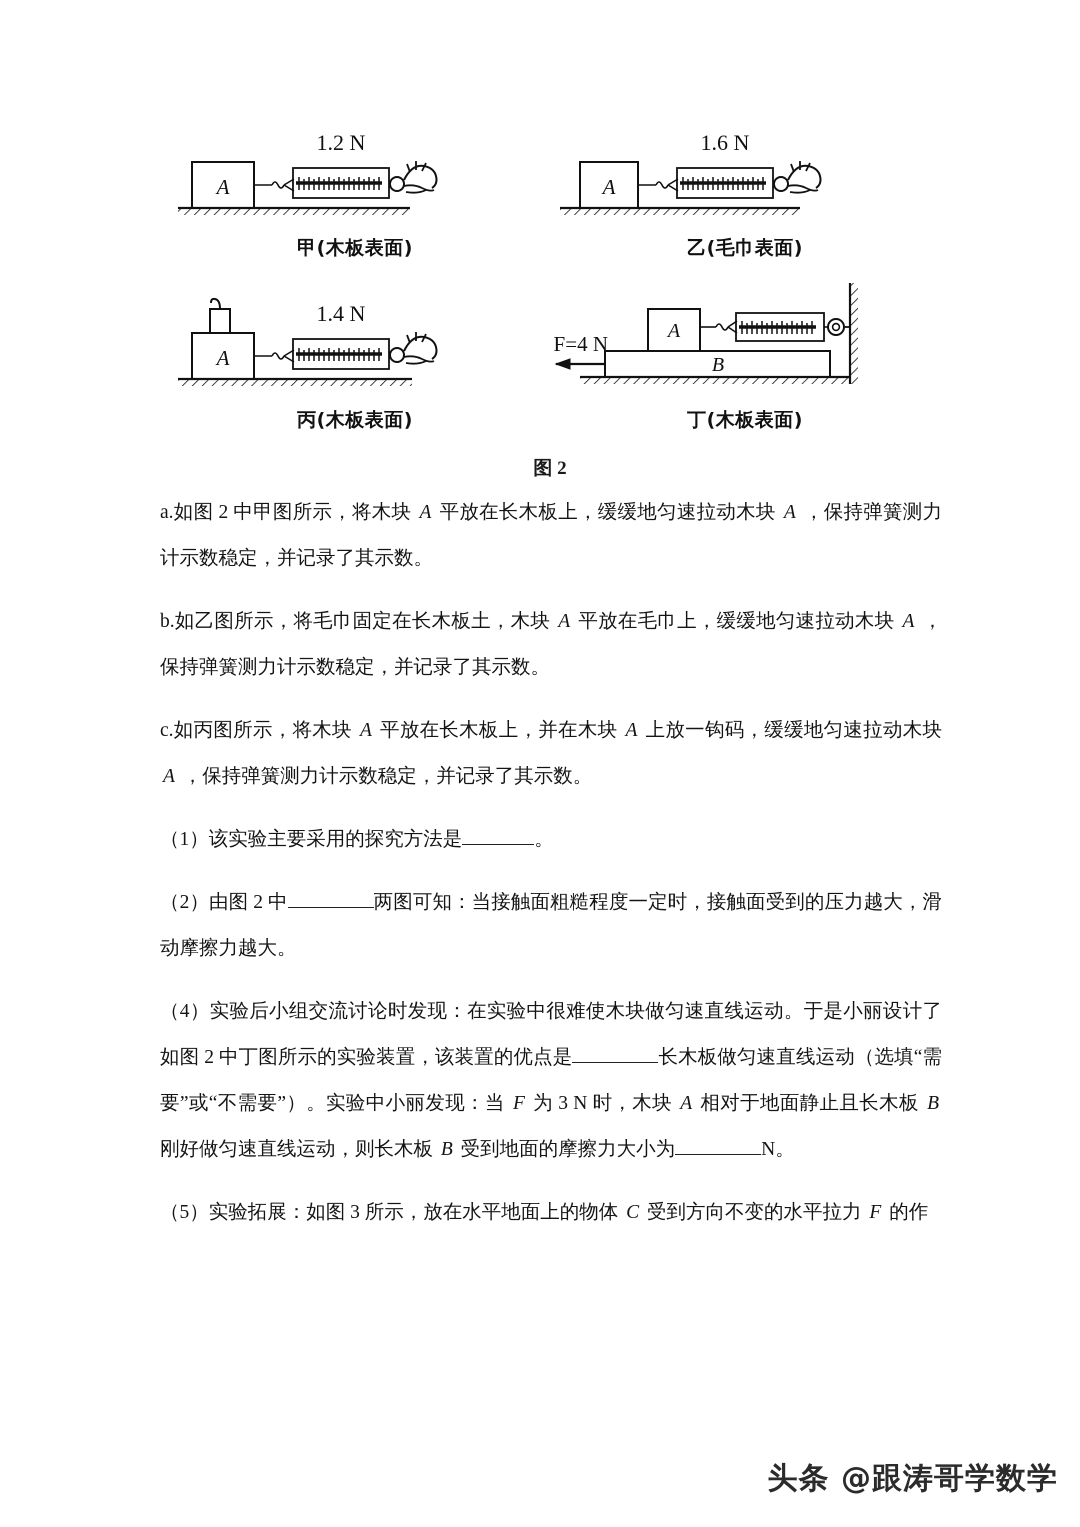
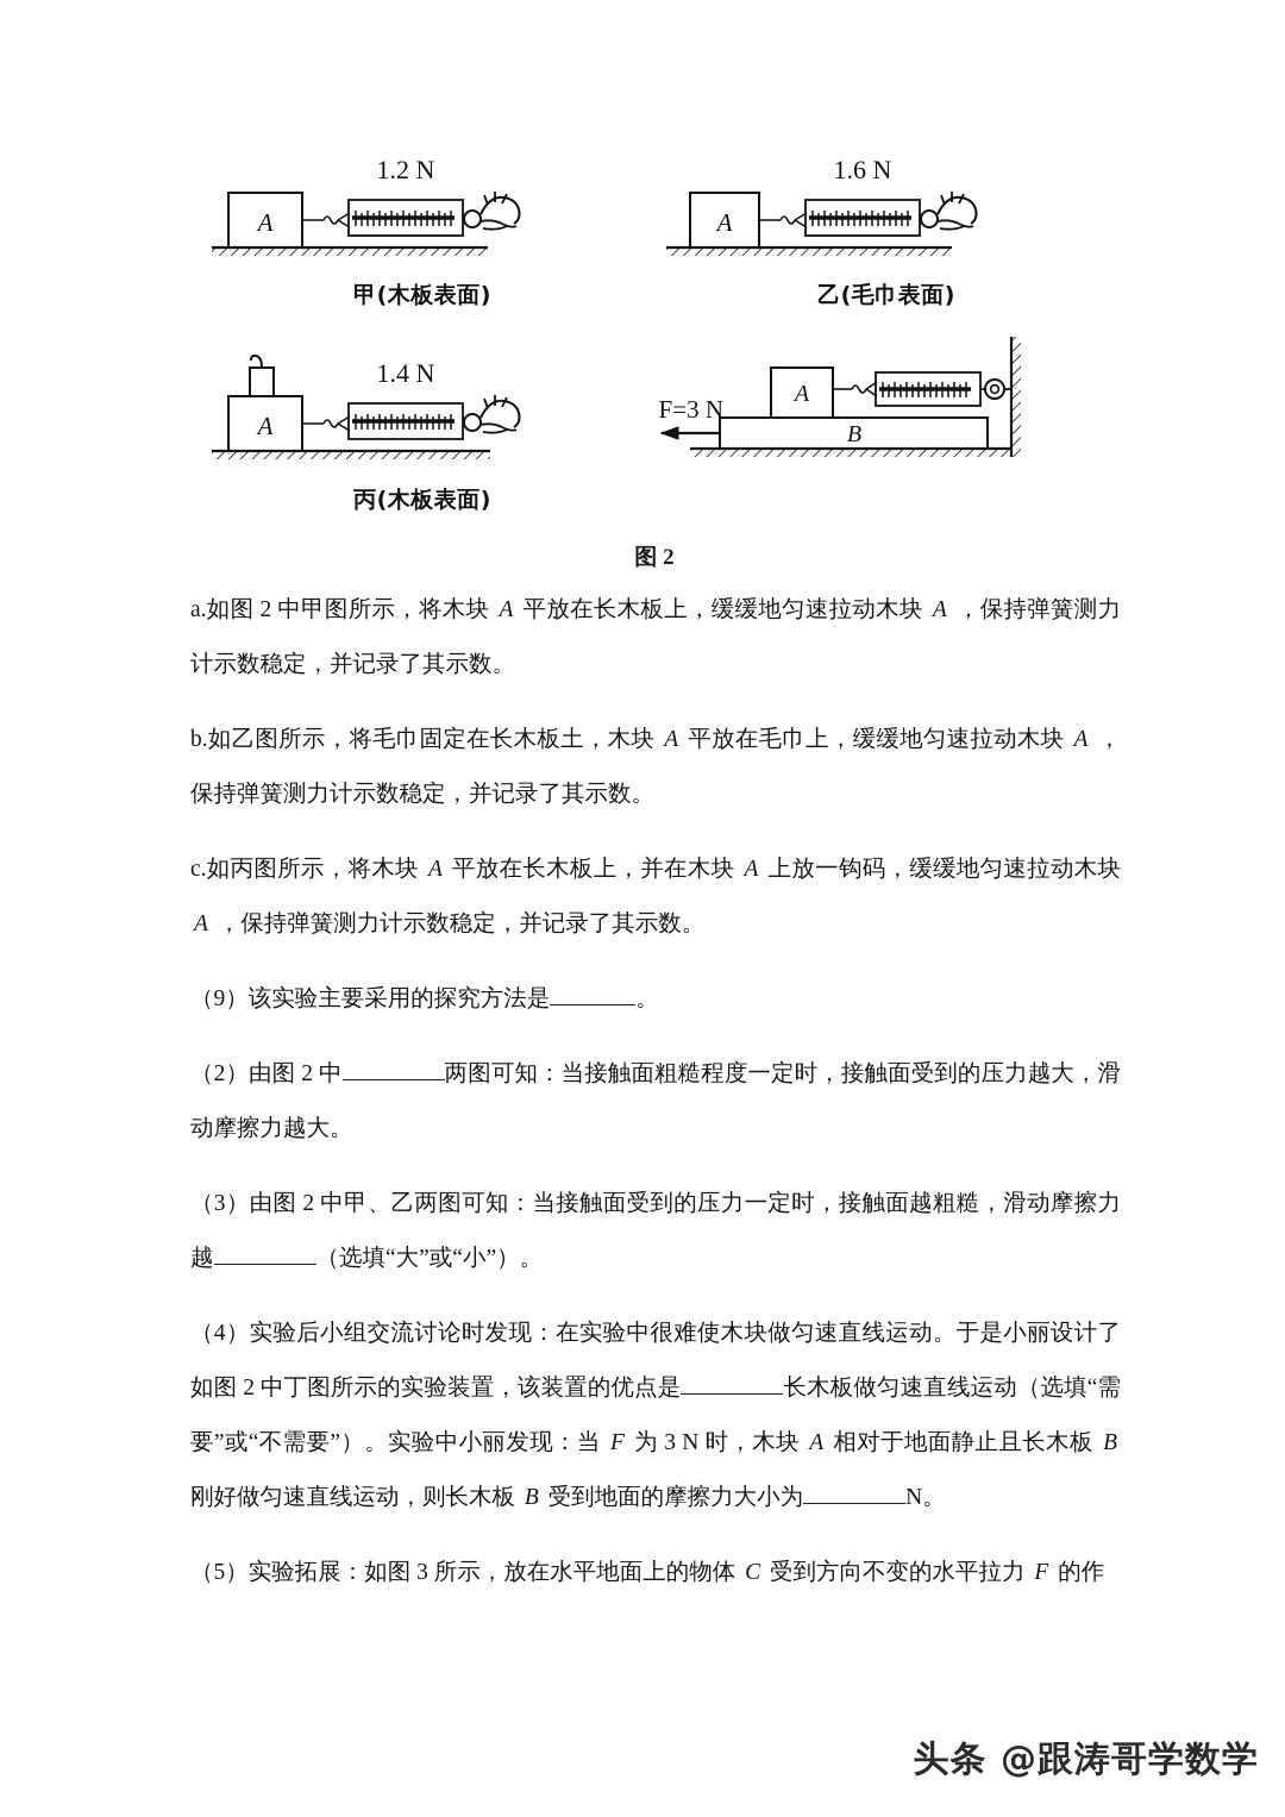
  A
  1.2 N
  甲(木板表面)
  A
  1.6 N
  乙(毛巾表面)
  A
  1.4 N
  丙(木板表面)
  B
  A
- F=4 N
+ F=3 N
- 丁(木板表面)
  图 2
  a.如图 2 中甲图所示，将木块 A 平放在长木板上，缓缓地匀速拉动木块 A ，保持弹簧测力计示数稳定，并记录了其示数。
  b.如乙图所示，将毛巾固定在长木板土，木块 A 平放在毛巾上，缓缓地匀速拉动木块 A ，保持弹簧测力计示数稳定，并记录了其示数。
  c.如丙图所示，将木块 A 平放在长木板上，并在木块 A 上放一钩码，缓缓地匀速拉动木块 A ，保持弹簧测力计示数稳定，并记录了其示数。
- （1）该实验主要采用的探究方法是 。
+ （9）该实验主要采用的探究方法是 。
  （2）由图 2 中 两图可知：当接触面粗糙程度一定时，接触面受到的压力越大，滑动摩擦力越大。
+ （3）由图 2 中甲、乙两图可知：当接触面受到的压力一定时，接触面越粗糙，滑动摩擦力越 （选填“大”或“小”）。
  （4）实验后小组交流讨论时发现：在实验中很难使木块做匀速直线运动。于是小丽设计了如图 2 中丁图所示的实验装置，该装置的优点是 长木板做匀速直线运动（选填“需要”或“不需要”）。实验中小丽发现：当 F 为 3 N 时，木块 A 相对于地面静止且长木板 B 刚好做匀速直线运动，则长木板 B 受到地面的摩擦力大小为 N。
  （5）实验拓展：如图 3 所示，放在水平地面上的物体 C 受到方向不变的水平拉力 F 的作
  头条 @跟涛哥学数学
